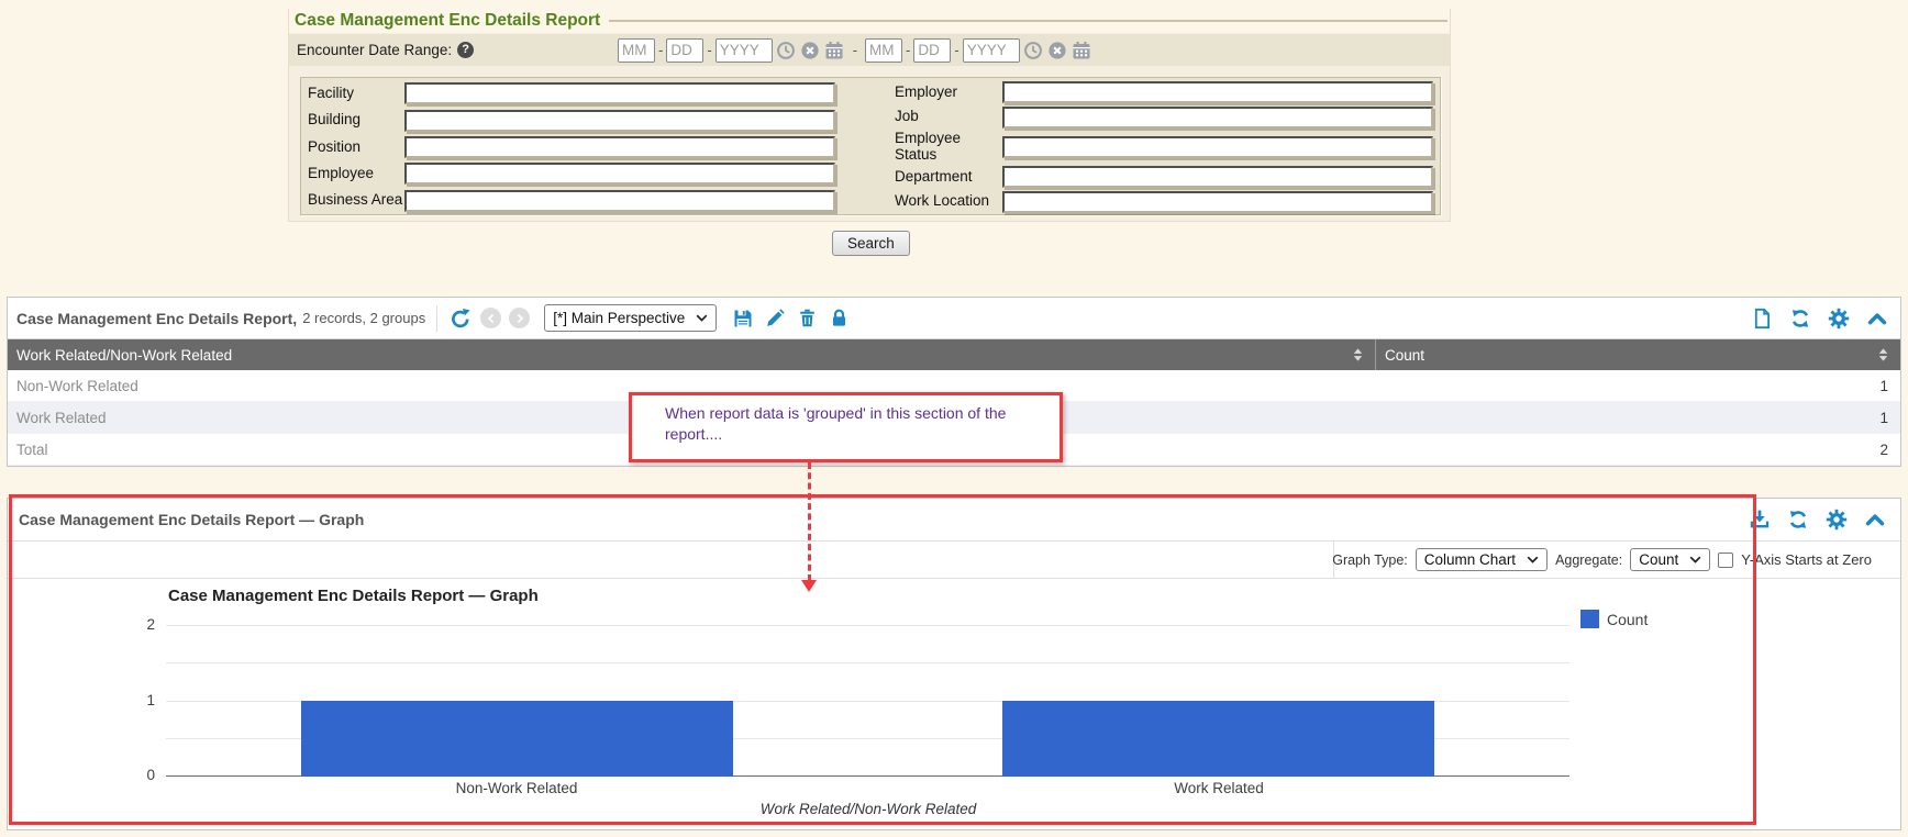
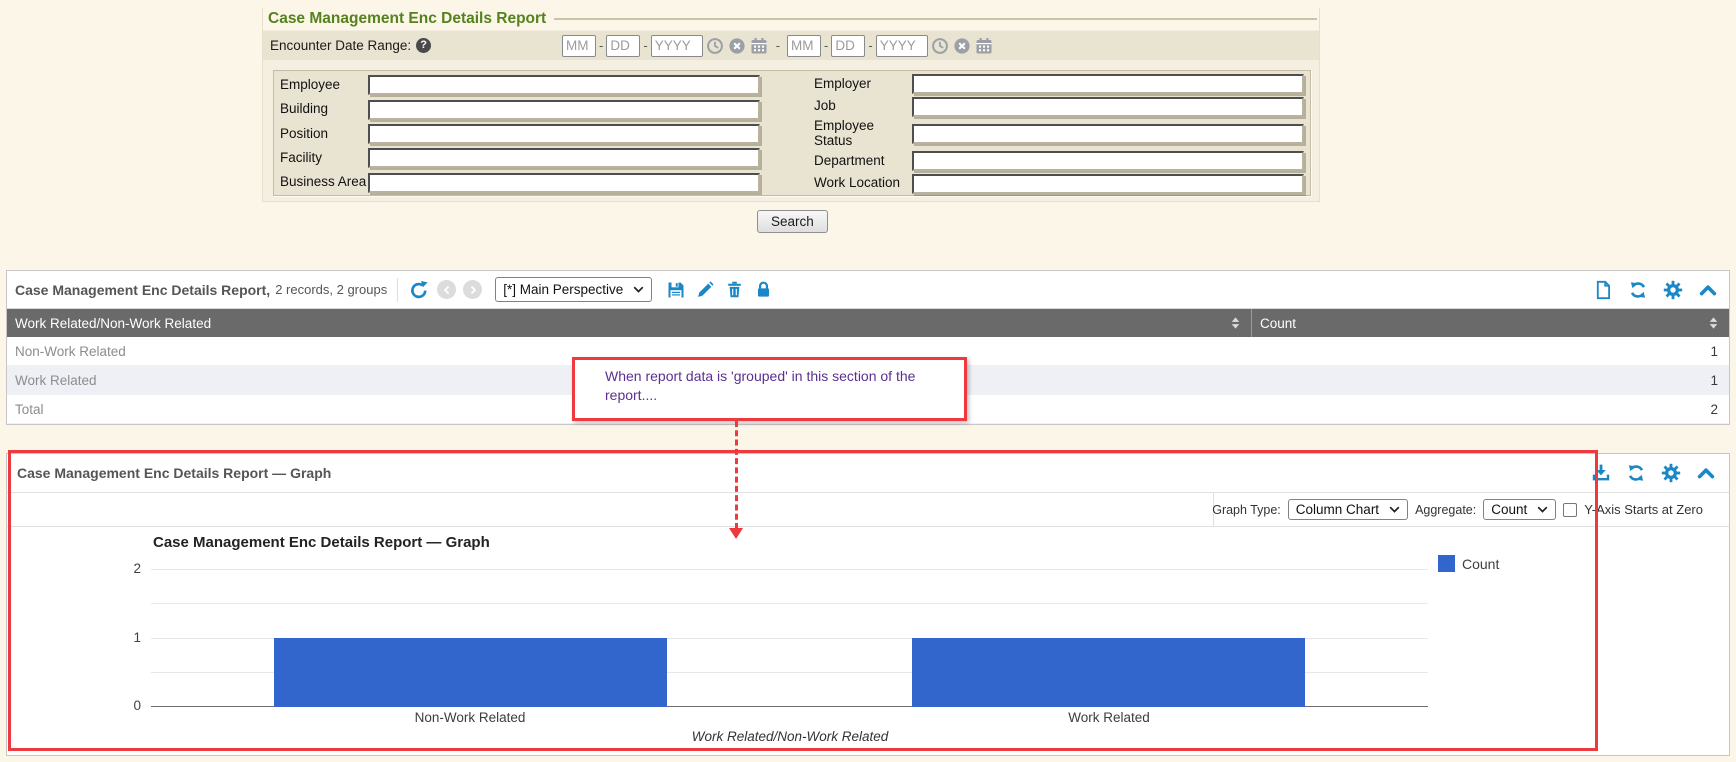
  Case Management Enc Details Report
  Encounter Date Range:
  ?
  MM
  -
  DD
  -
  YYYY
  -
  MM
  -
  DD
  -
  YYYY
- Facility
+ Employee
  Building
  Position
- Employee
+ Facility
  Business Area
  Employer
  Job
  Employee Status
  Department
  Work Location
  Search
  Case Management Enc Details Report,
  2 records, 2 groups
  [*] Main Perspective
  Work Related/Non-Work Related
  Count
  Non-Work Related
  1
  Work Related
  1
  Total
  2
  When report data is 'grouped' in this section of the report....
  Case Management Enc Details Report — Graph
  Graph Type:
  Column Chart
  Aggregate:
  Count
  Y-Axis Starts at Zero
  Case Management Enc Details Report — Graph
  0
  1
  2
  Non-Work Related
  Work Related
  Work Related/Non-Work Related
  Count
